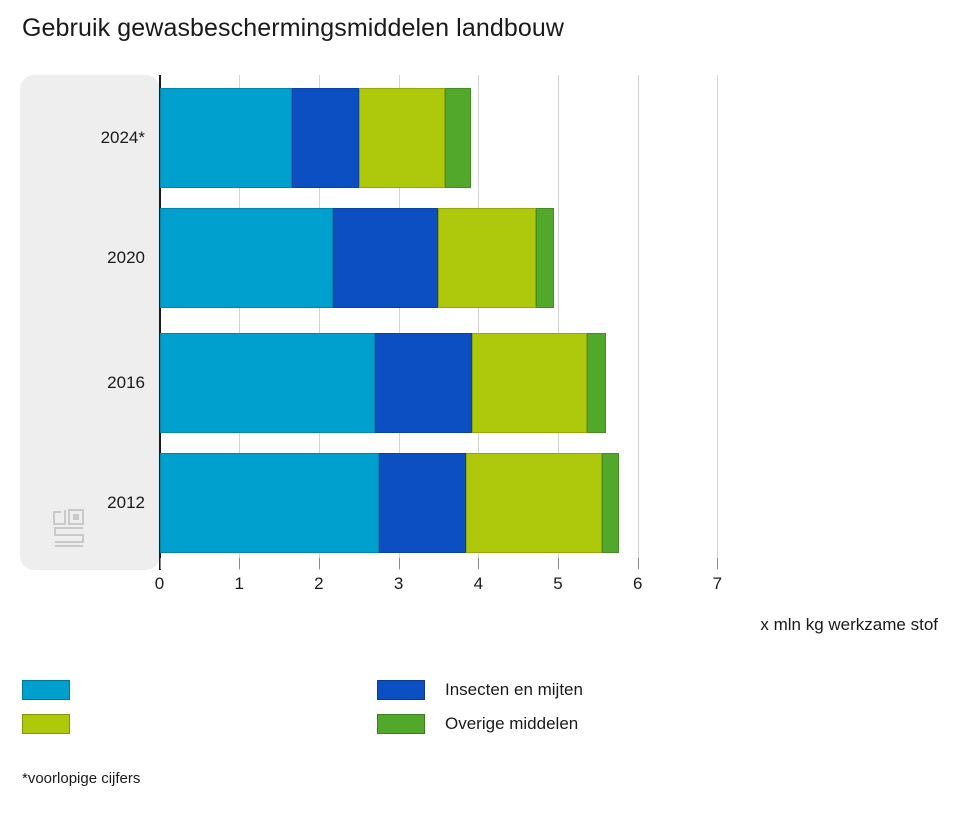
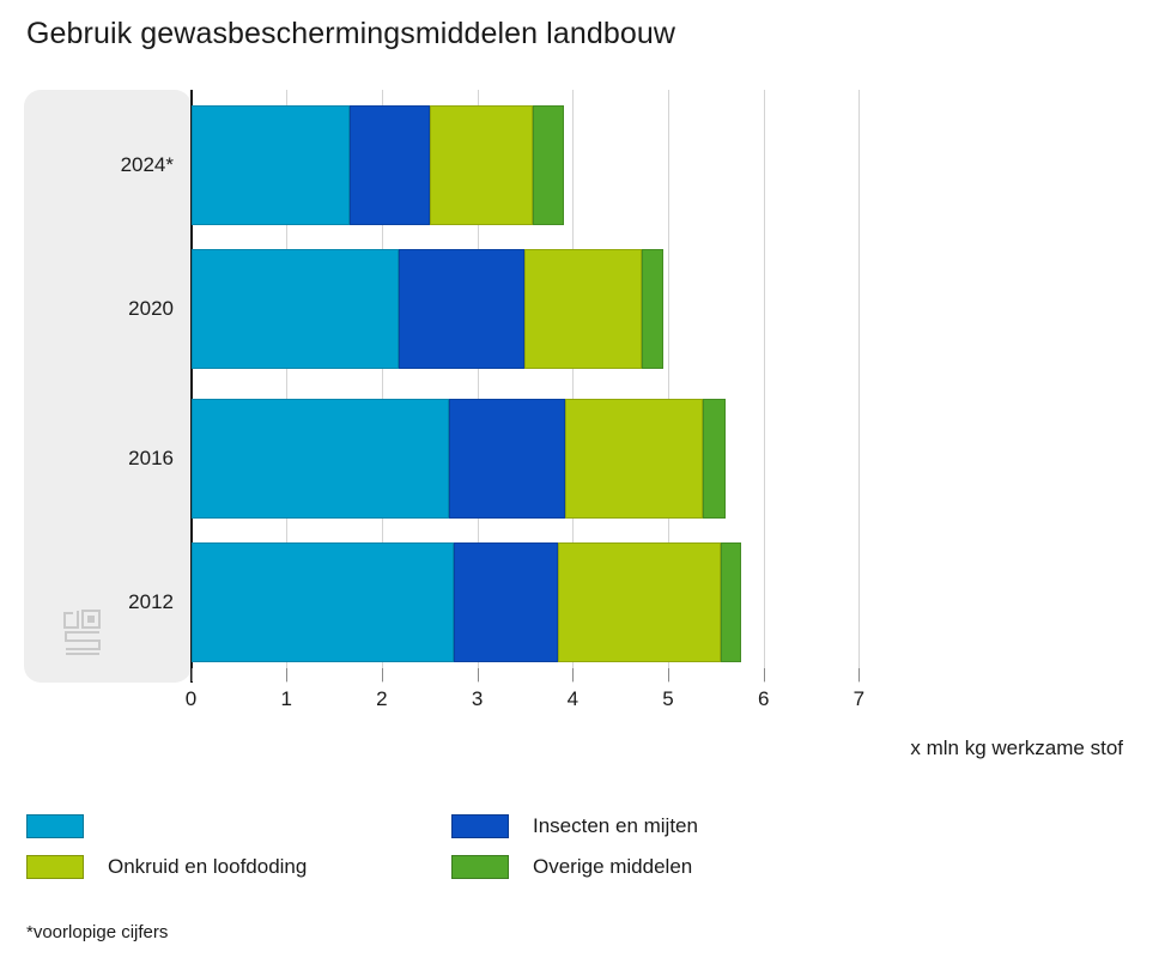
  Gebruik gewasbeschermingsmiddelen landbouw
  2024*
  2020
  2016
  2012
  0
  1
  2
  3
  4
  5
  6
  7
  x mln kg werkzame stof
  Insecten en mijten
+ Onkruid en loofdoding
  Overige middelen
  *voorlopige cijfers
